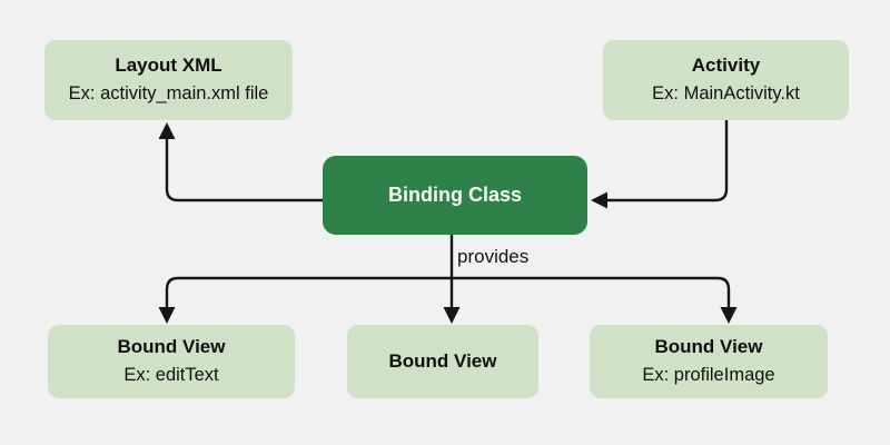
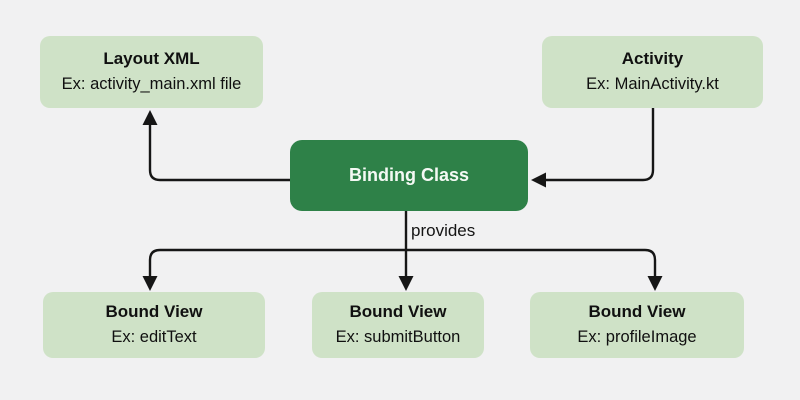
  Layout XML
  Ex: activity_main.xml file
  Activity
  Ex: MainActivity.kt
  Binding Class
  provides
  Bound View
  Ex: editText
  Bound View
+ Ex: submitButton
  Bound View
  Ex: profileImage
